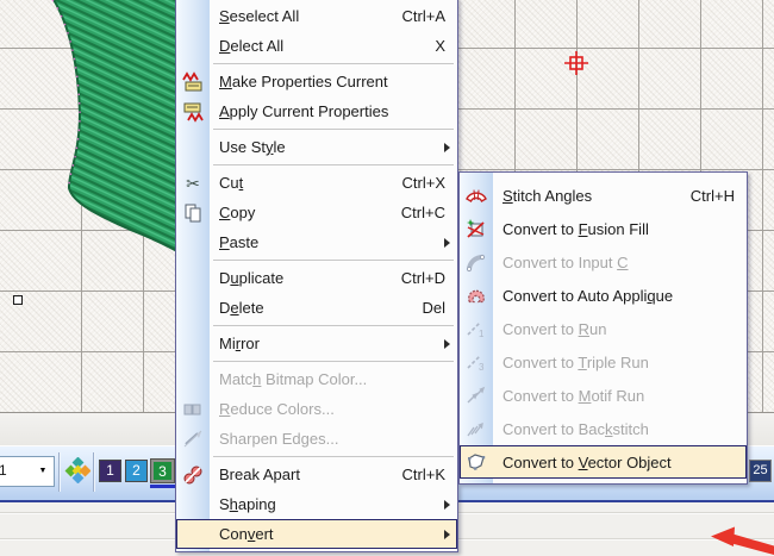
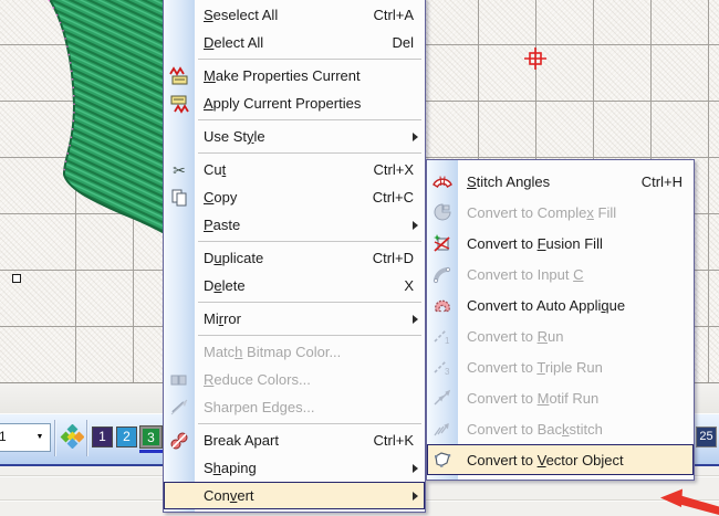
  1
  1
  2
  3
  25
  Seselect All
  Ctrl+A
  Delect All
- X
+ Del
  Make Properties Current
  Apply Current Properties
  Use Style
  ✂︎
  Cut
  Ctrl+X
  Copy
  Ctrl+C
  Paste
  Duplicate
  Ctrl+D
  Delete
- Del
+ X
  Mirror
  Match Bitmap Color...
  Reduce Colors...
  Sharpen Edges...
  Break Apart
  Ctrl+K
  Shaping
  Convert
  Stitch Angles
  Ctrl+H
+ Convert to Complex Fill
  Convert to Fusion Fill
  Convert to Input C
  Convert to Auto Applique
  1
  Convert to Run
  3
  Convert to Triple Run
  Convert to Motif Run
  Convert to Backstitch
  Convert to Vector Object
